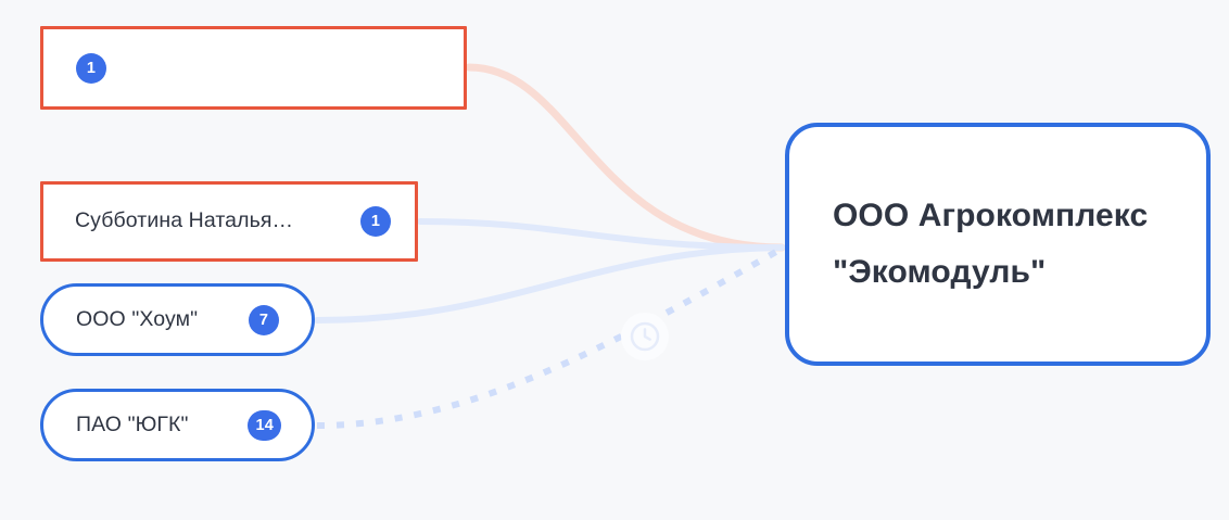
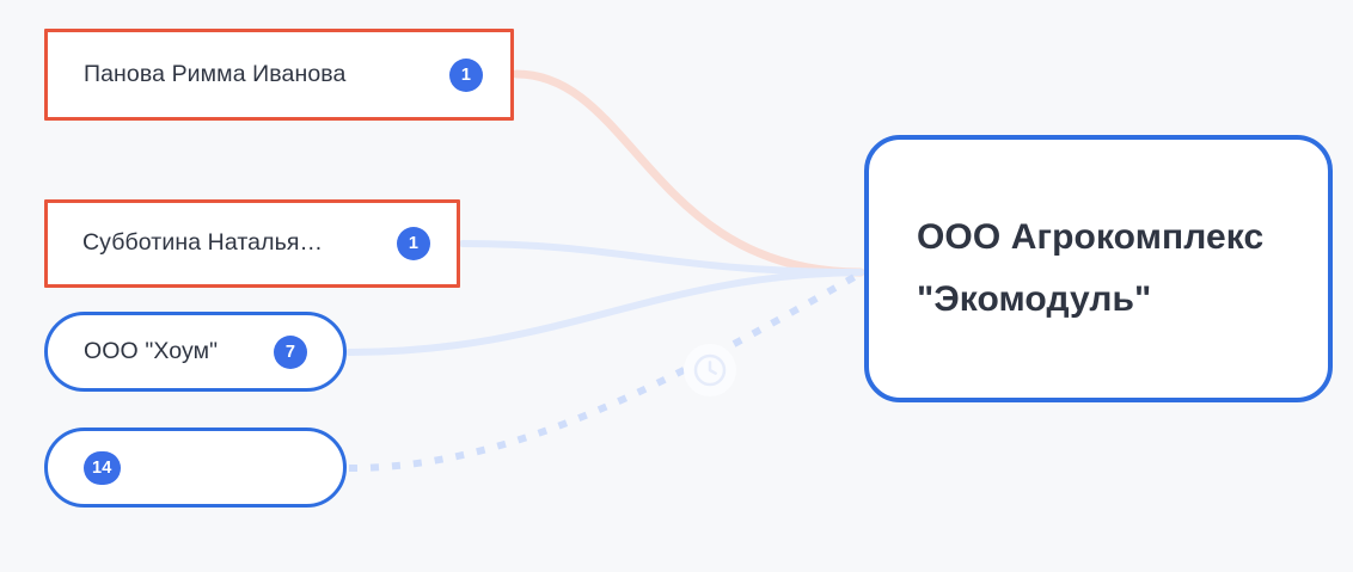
+ Панова Римма Иванова
  1
  Субботина Наталья…
  1
  ООО "Хоум"
  7
- ПАО "ЮГК"
  14
  ООО Агрокомплекс "Экомодуль"
